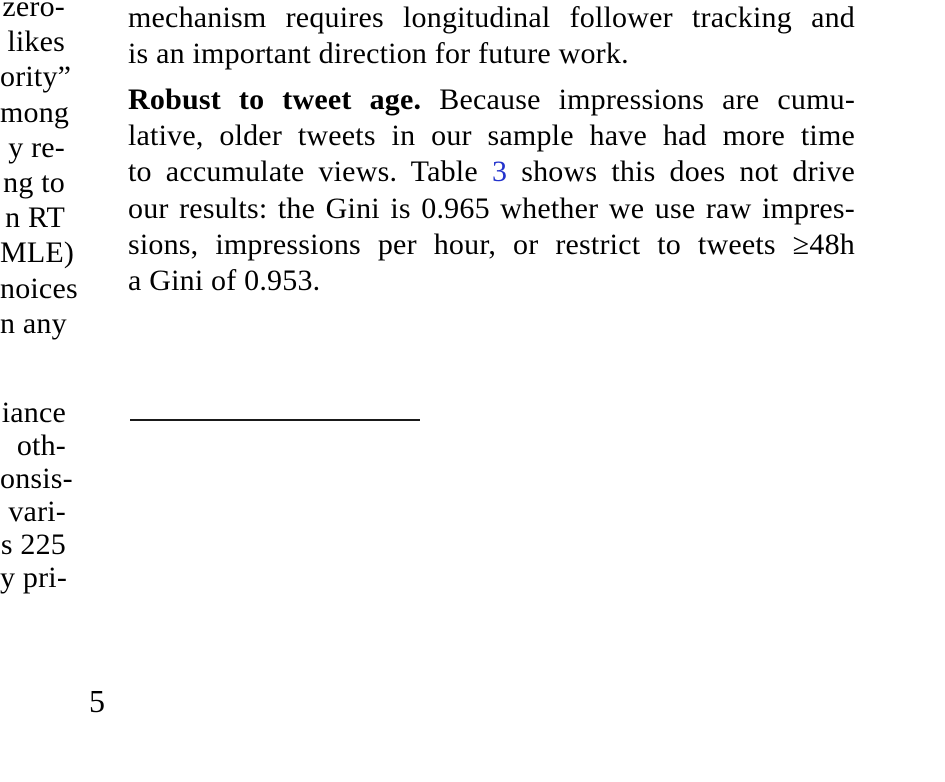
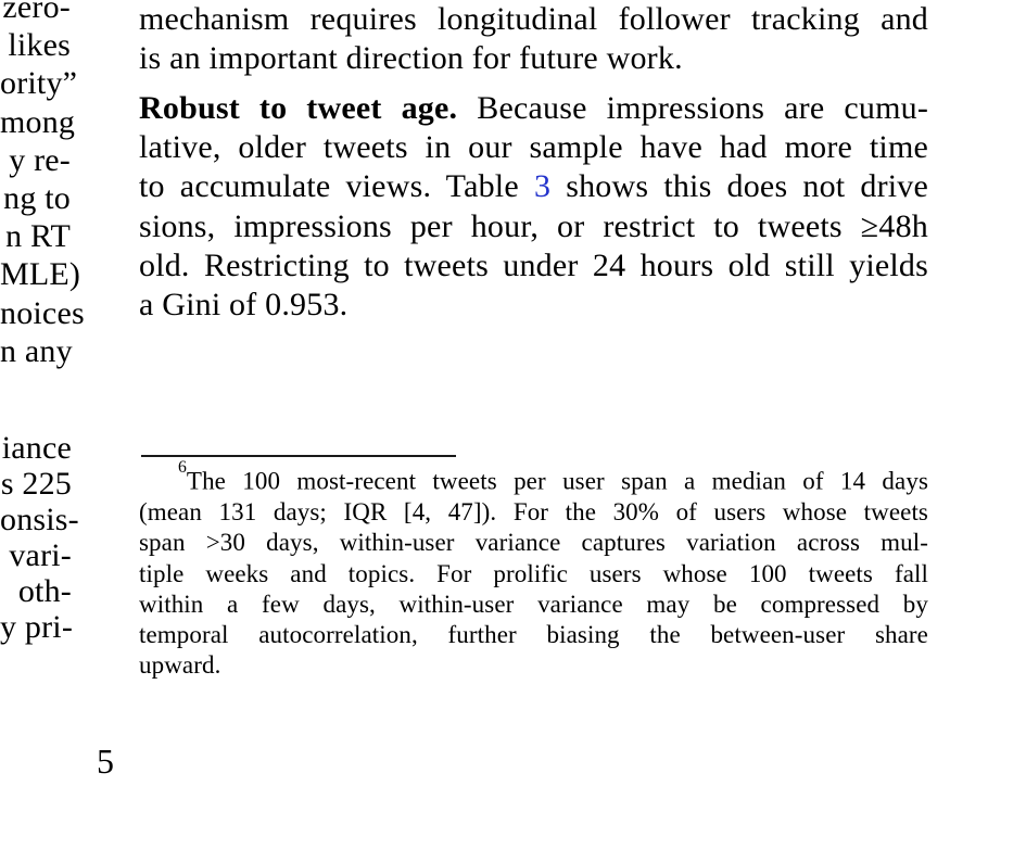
  zero-
  likes
  ority”
  mong
  y re-
  ng to
  n RT
  MLE)
  noices
  n any
  iance
- oth-
+ s 225
  onsis-
  vari-
- s 225
+ oth-
  y pri-
  mechanism requires longitudinal follower tracking and
  is an important direction for future work.
  Robust to tweet age. Because impressions are cumu-
  lative, older tweets in our sample have had more time
  to accumulate views. Table 3 shows this does not drive
- our results: the Gini is 0.965 whether we use raw impres-
  sions, impressions per hour, or restrict to tweets ≥48h
+ old. Restricting to tweets under 24 hours old still yields
  a Gini of 0.953.
+ 6The 100 most-recent tweets per user span a median of 14 days
+ (mean 131 days; IQR [4, 47]). For the 30% of users whose tweets
+ span >30 days, within-user variance captures variation across mul-
+ tiple weeks and topics. For prolific users whose 100 tweets fall
+ within a few days, within-user variance may be compressed by
+ temporal autocorrelation, further biasing the between-user share
+ upward.
  5
